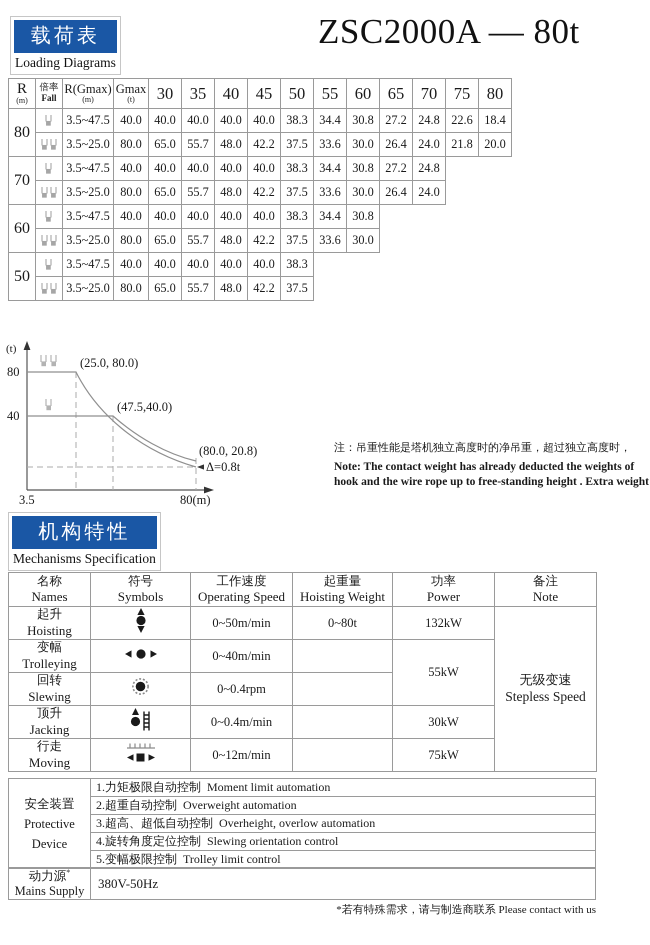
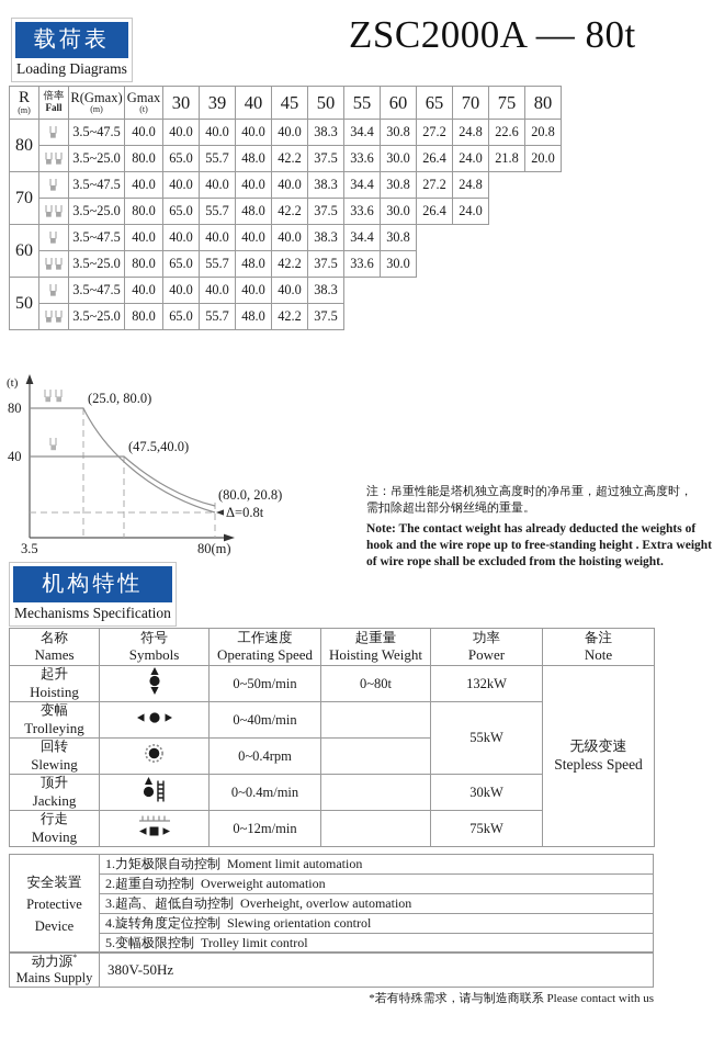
  载荷表
  Loading Diagrams
  ZSC2000A — 80t
- R (m)	倍率 Fall	R(Gmax) (m)	Gmax (t)	30	35	40	45	50	55	60	65	70	75	80
+ R (m)	倍率 Fall	R(Gmax) (m)	Gmax (t)	30	39	40	45	50	55	60	65	70	75	80
- 80		3.5~47.5	40.0	40.0	40.0	40.0	40.0	38.3	34.4	30.8	27.2	24.8	22.6	18.4
+ 80		3.5~47.5	40.0	40.0	40.0	40.0	40.0	38.3	34.4	30.8	27.2	24.8	22.6	20.8
  	3.5~25.0	80.0	65.0	55.7	48.0	42.2	37.5	33.6	30.0	26.4	24.0	21.8	20.0
  70		3.5~47.5	40.0	40.0	40.0	40.0	40.0	38.3	34.4	30.8	27.2	24.8
  	3.5~25.0	80.0	65.0	55.7	48.0	42.2	37.5	33.6	30.0	26.4	24.0
  60		3.5~47.5	40.0	40.0	40.0	40.0	40.0	38.3	34.4	30.8
  	3.5~25.0	80.0	65.0	55.7	48.0	42.2	37.5	33.6	30.0
  50		3.5~47.5	40.0	40.0	40.0	40.0	40.0	38.3
  	3.5~25.0	80.0	65.0	55.7	48.0	42.2	37.5
  (t)
  80
  40
  3.5
  80(m)
  (25.0, 80.0)
  (47.5,40.0)
  (80.0, 20.8)
  Δ=0.8t
  注：吊重性能是塔机独立高度时的净吊重，超过独立高度时，
+ 需扣除超出部分钢丝绳的重量。
  Note: The contact weight has already deducted the weights of
  hook and the wire rope up to free-standing height . Extra weight
+ of wire rope shall be excluded from the hoisting weight.
  机构特性
  Mechanisms Specification
  名称Names	符号Symbols	工作速度Operating Speed	起重量Hoisting Weight	功率Power	备注Note
  起升Hoisting		0~50m/min	0~80t	132kW	无级变速Stepless Speed
  变幅Trolleying		0~40m/min		55kW
  回转Slewing		0~0.4rpm
  顶升Jacking		0~0.4m/min		30kW
  行走Moving		0~12m/min		75kW
  安全装置ProtectiveDevice	1.力矩极限自动控制 Moment limit automation
  2.超重自动控制 Overweight automation
  3.超高、超低自动控制 Overheight, overlow automation
  4.旋转角度定位控制 Slewing orientation control
  5.变幅极限控制 Trolley limit control
  动力源* Mains Supply	380V-50Hz
  *若有特殊需求，请与制造商联系 Please contact with us
